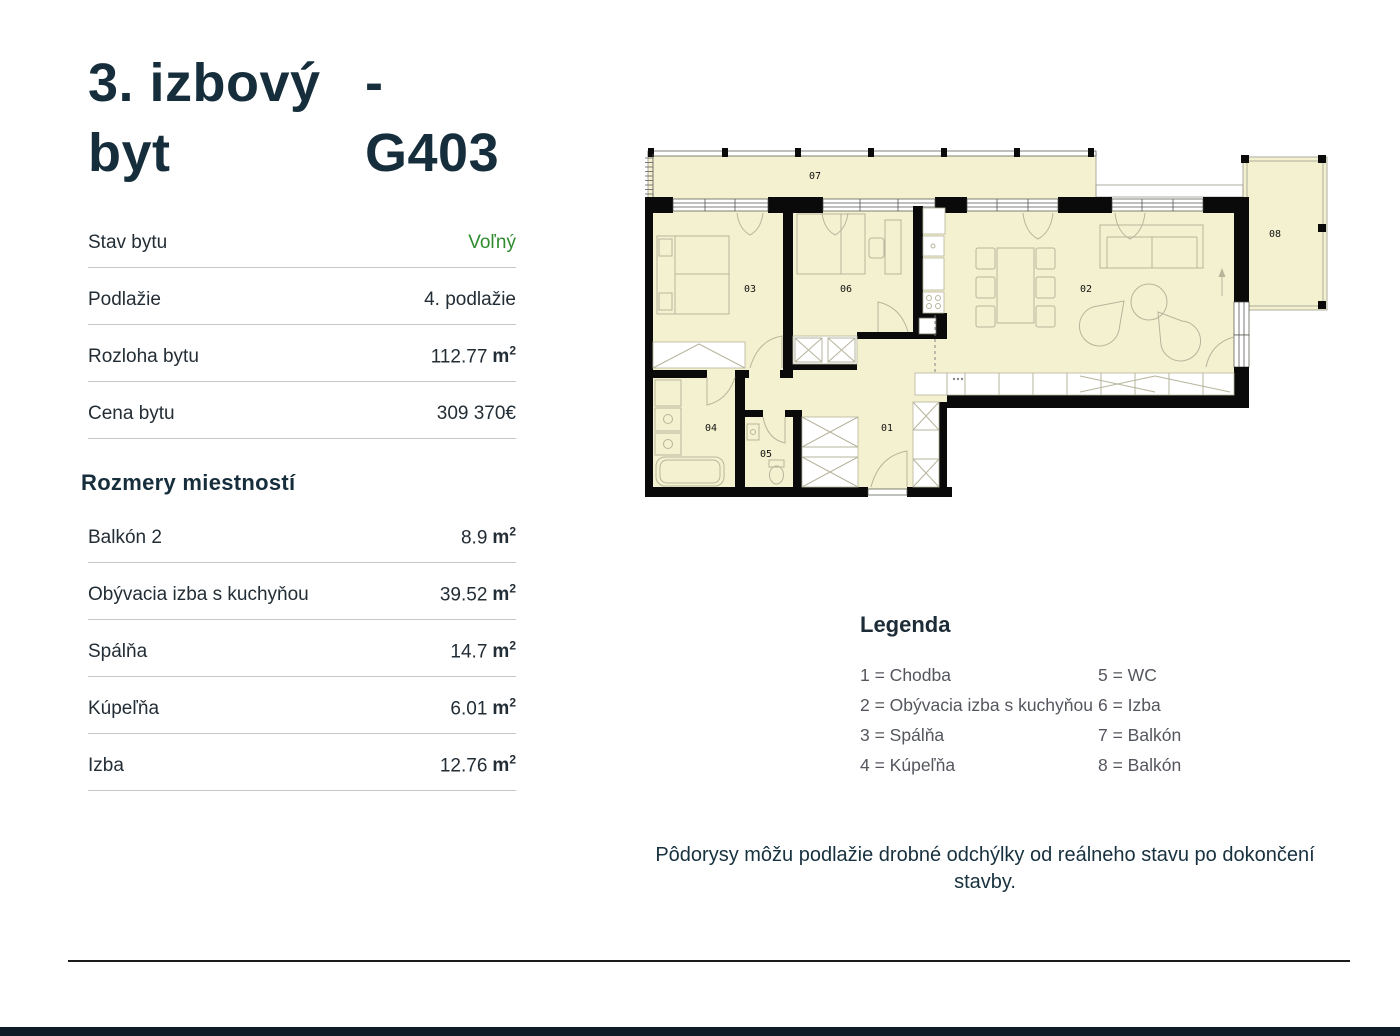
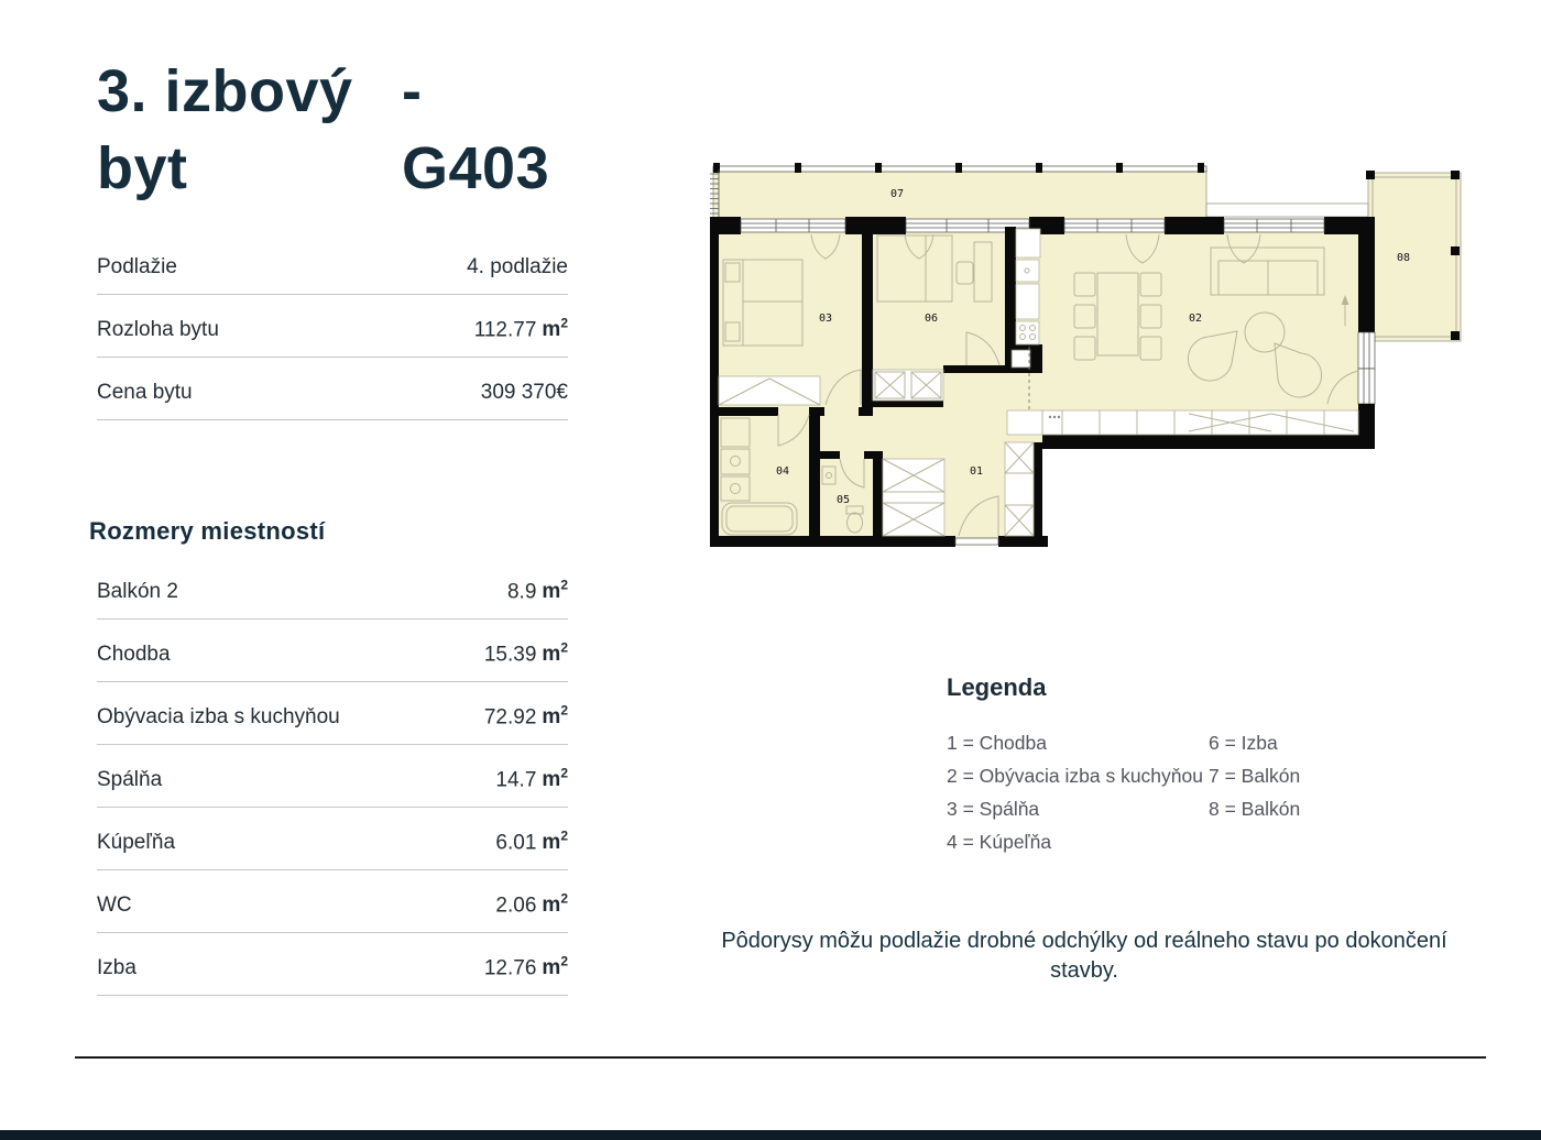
  3. izbový byt
  - G403
- Stav bytu
- Voľný
  Podlažie
  4. podlažie
  Rozloha bytu
  112.77 m2
  Cena bytu
  309 370€
  Rozmery miestností
  Balkón 2
  8.9 m2
+ Chodba
+ 15.39 m2
  Obývacia izba s kuchyňou
- 39.52 m2
+ 72.92 m2
  Spálňa
  14.7 m2
  Kúpeľňa
  6.01 m2
+ WC
+ 2.06 m2
  Izba
  12.76 m2
  07
  03
  06
  02
  08
  04
  05
  01
  Legenda
  1 = Chodba
  2 = Obývacia izba s kuchyňou
  3 = Spálňa
  4 = Kúpeľňa
- 5 = WC
  6 = Izba
  7 = Balkón
  8 = Balkón
  Pôdorysy môžu podlažie drobné odchýlky od reálneho stavu po dokončení stavby.
